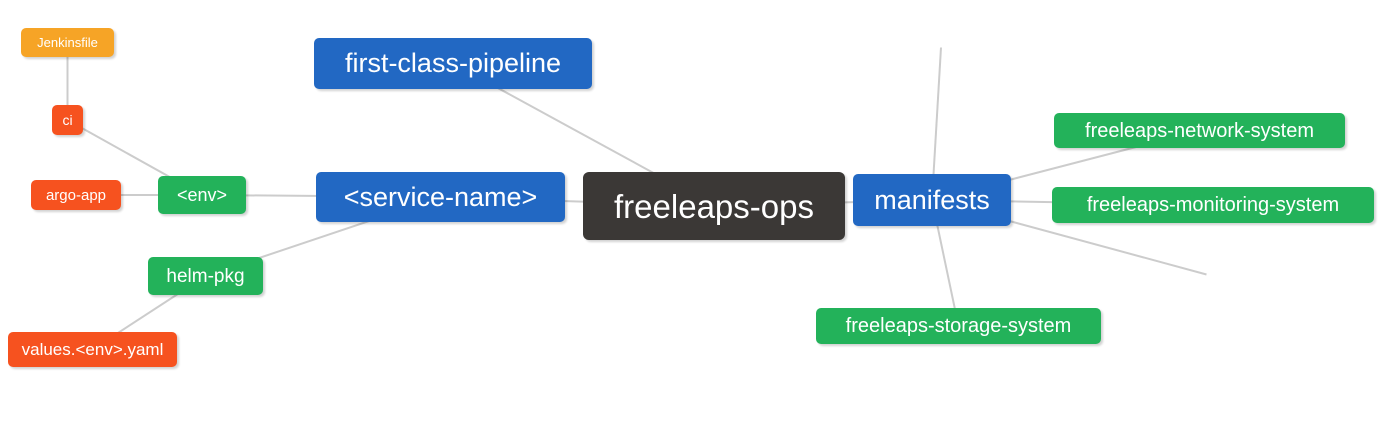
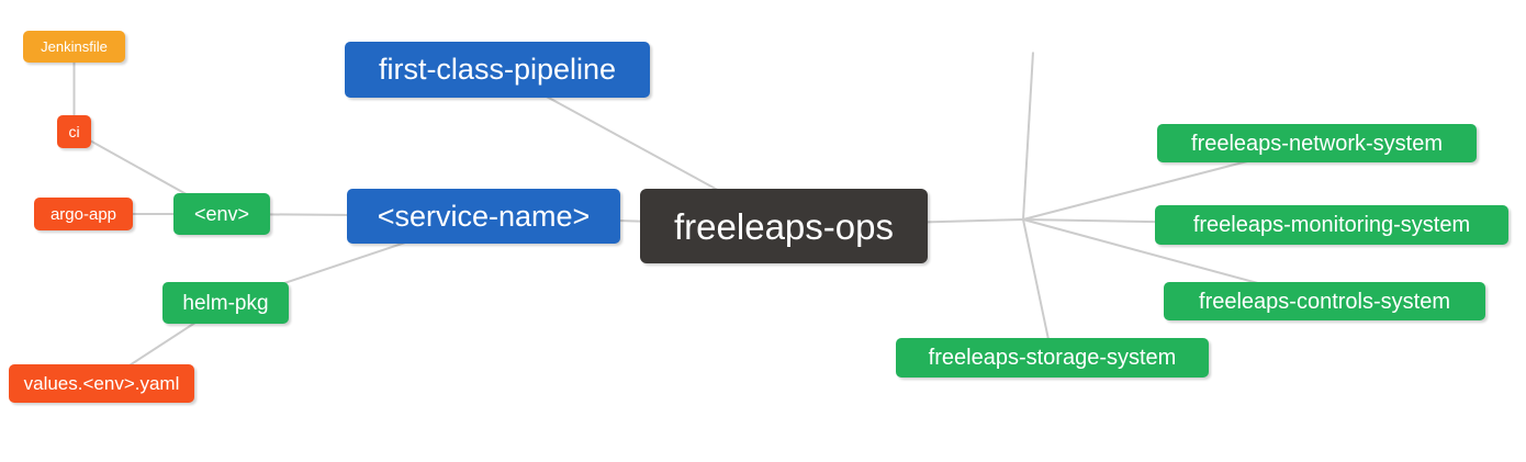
  Jenkinsfile
  ci
  argo-app
  <env>
  first-class-pipeline
  <service-name>
  helm-pkg
  values.<env>.yaml
  freeleaps-ops
- manifests
  freeleaps-network-system
  freeleaps-monitoring-system
+ freeleaps-controls-system
  freeleaps-storage-system
